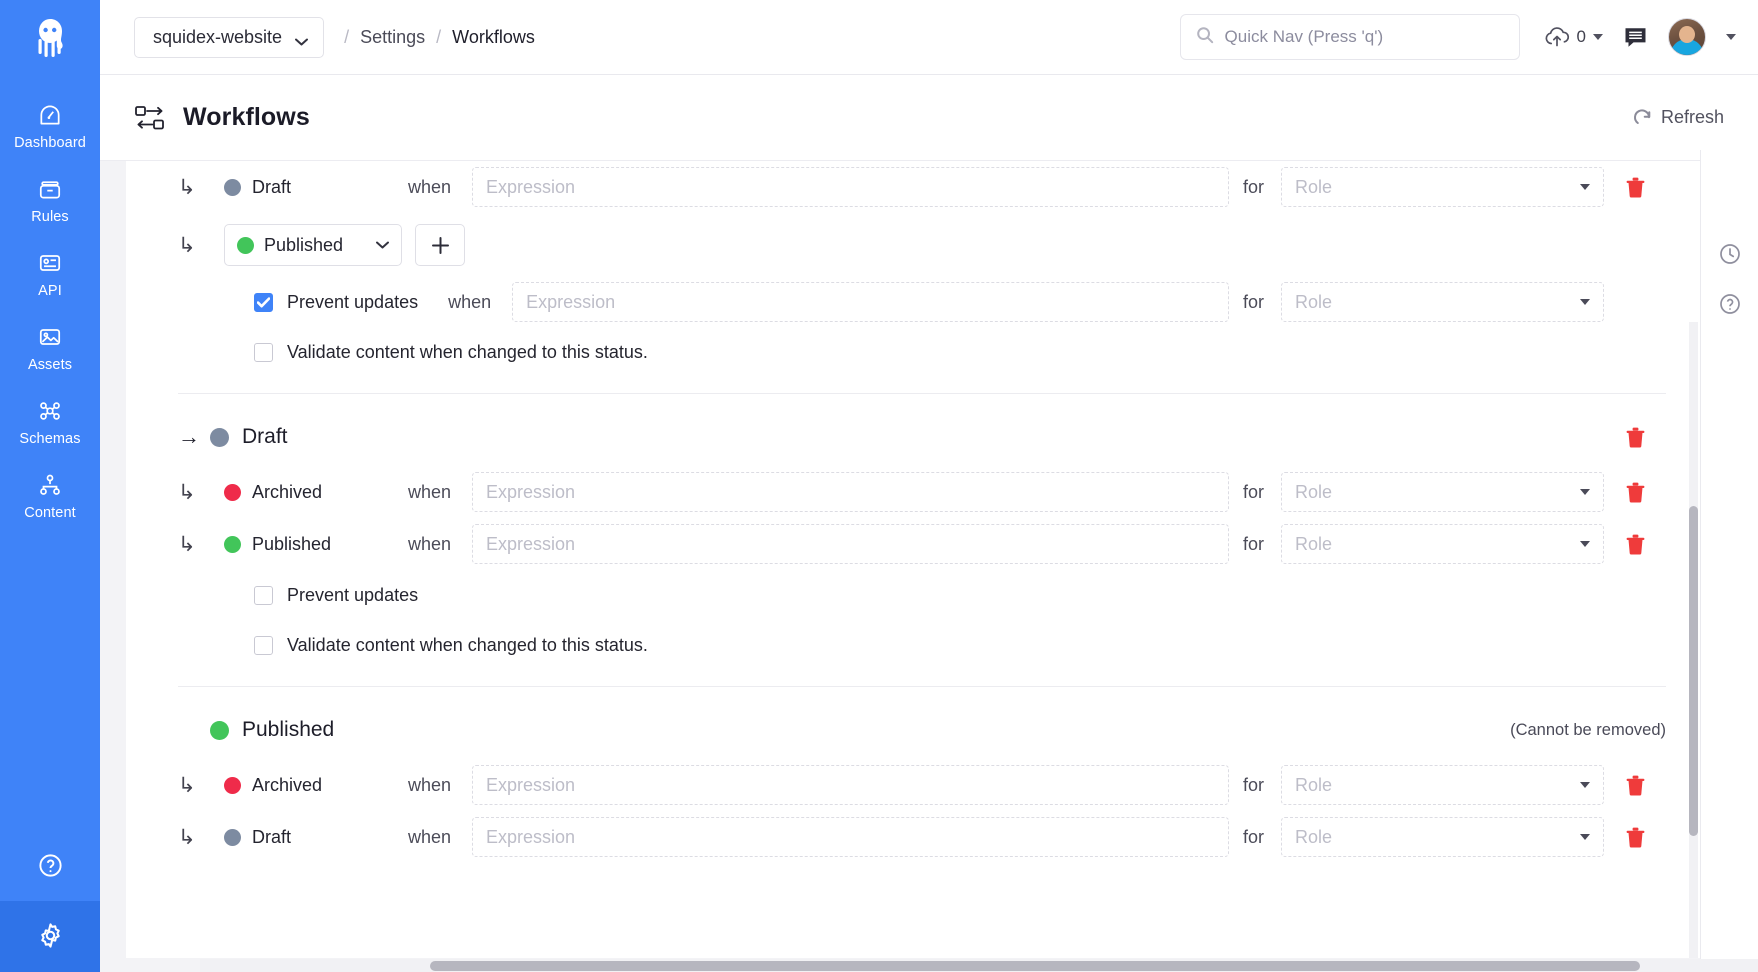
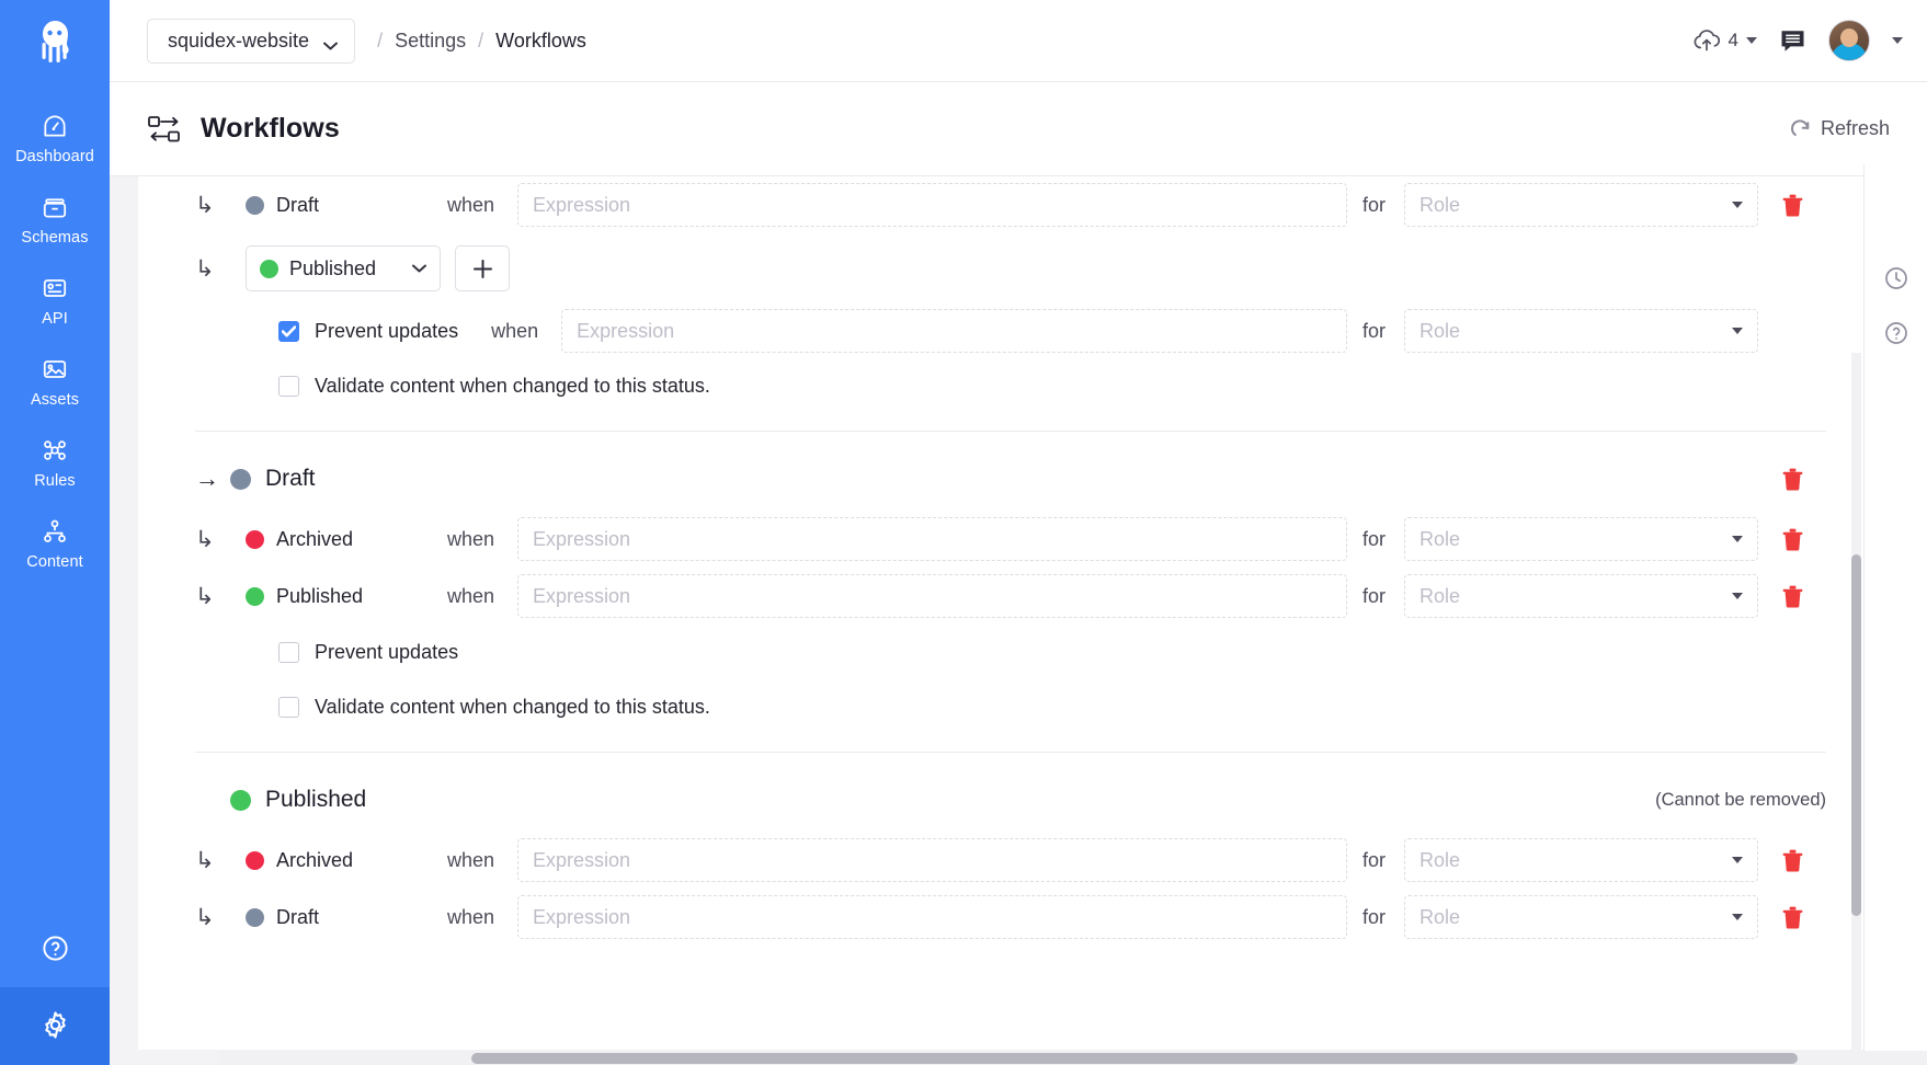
  Dashboard
- Rules
+ Schemas
  API
  Assets
- Schemas
+ Rules
  Content
  squidex-website
  /
  Settings
  /
  Workflows
- Quick Nav (Press 'q')
- 0
+ 4
  Workflows
  Refresh
  ↳
  Draft
  when
  Expression
  for
  Role
  ↳
  Published
  Prevent updates
  when
  Expression
  for
  Role
  Validate content when changed to this status.
  →
  Draft
  ↳
  Archived
  when
  Expression
  for
  Role
  ↳
  Published
  when
  Expression
  for
  Role
  Prevent updates
  Validate content when changed to this status.
  Published
  (Cannot be removed)
  ↳
  Archived
  when
  Expression
  for
  Role
  ↳
  Draft
  when
  Expression
  for
  Role
